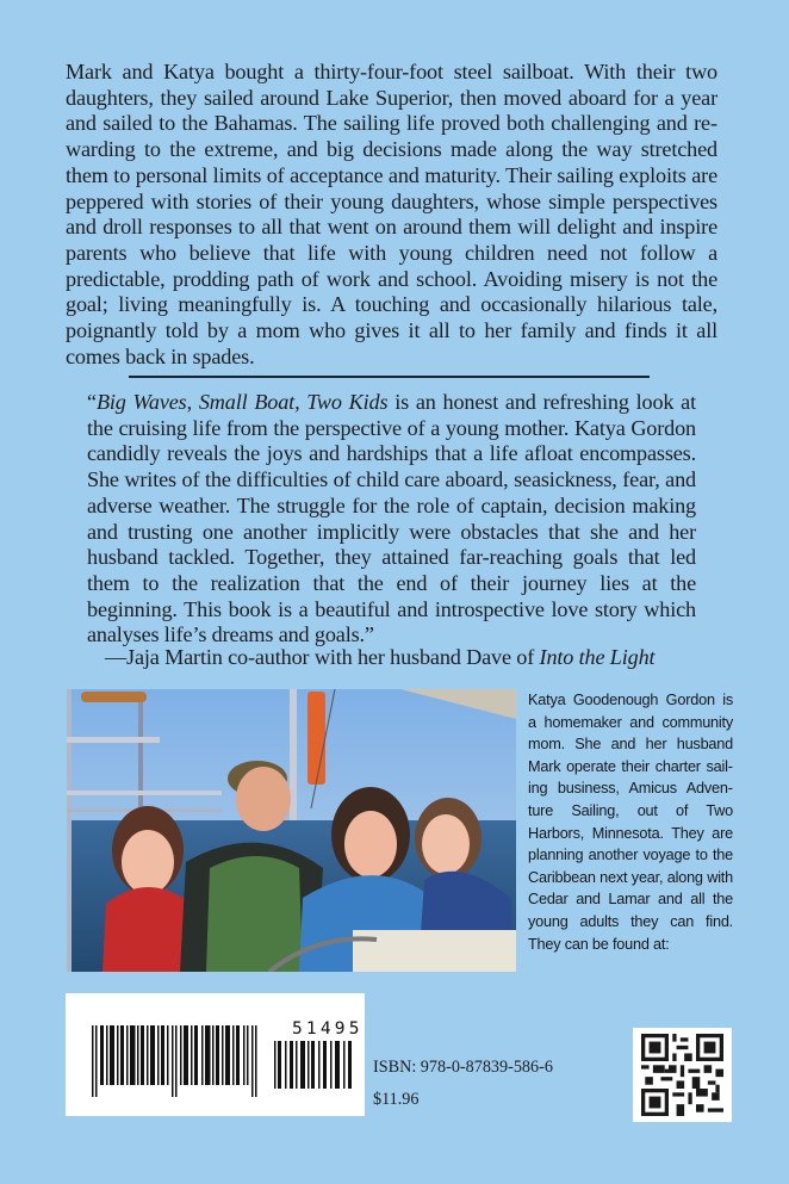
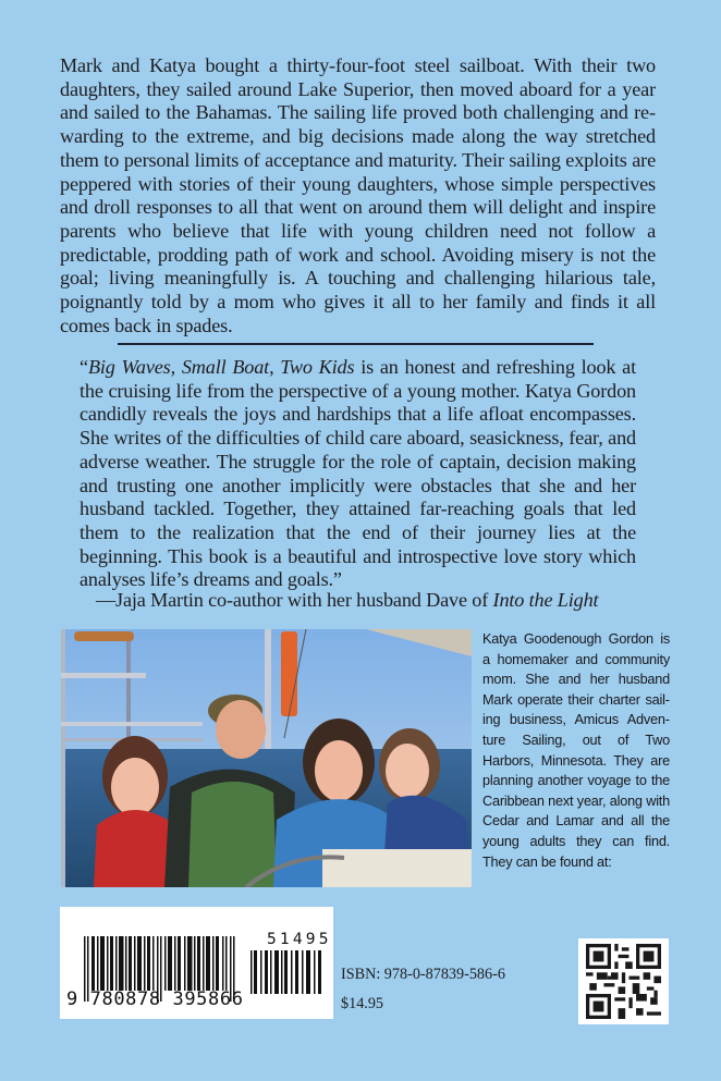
- Mark and Katya bought a thirty-four-foot steel sailboat. With their two daughters, they sailed around Lake Superior, then moved aboard for a year and sailed to the Bahamas. The sailing life proved both challenging and re­warding to the extreme, and big decisions made along the way stretched them to personal limits of acceptance and maturity. Their sailing exploits are peppered with stories of their young daughters, whose simple perspec­tives and droll responses to all that went on around them will delight and inspire parents who believe that life with young children need not follow a predictable, prodding path of work and school. Avoiding misery is not the goal; living meaningfully is. A touching and occasionally hilarious tale, poignantly told by a mom who gives it all to her family and finds it all comes back in spades.
+ Mark and Katya bought a thirty-four-foot steel sailboat. With their two daughters, they sailed around Lake Superior, then moved aboard for a year and sailed to the Bahamas. The sailing life proved both challenging and re­warding to the extreme, and big decisions made along the way stretched them to personal limits of acceptance and maturity. Their sailing exploits are peppered with stories of their young daughters, whose simple perspec­tives and droll responses to all that went on around them will delight and inspire parents who believe that life with young children need not follow a predictable, prodding path of work and school. Avoiding misery is not the goal; living meaningfully is. A touching and challenging hilarious tale, poignantly told by a mom who gives it all to her family and finds it all comes back in spades.
  “Big Waves, Small Boat, Two Kids is an honest and refreshing look at the cruising life from the perspective of a young mother. Katya Gordon candidly reveals the joys and hardships that a life afloat en­compasses. She writes of the difficulties of child care aboard, sea­sickness, fear, and adverse weather. The struggle for the role of captain, decision making and trusting one another implicitly were obstacles that she and her husband tackled. Together, they attained far-reaching goals that led them to the realization that the end of their journey lies at the beginning. This book is a beautiful and in­trospective love story which analyses life’s dreams and goals.”
  —Jaja Martin co-author with her husband Dave of Into the Light
  Katya Goodenough Gordon is a homemaker and community mom. She and her husband Mark operate their charter sail­ng business, Amicus Adven­ure Sailing, out of Two Harbors, Minnesota. They are planning another voyage to the Caribbean next year, along with Cedar and Lamar and all the young adults they can find. They can be found at:
  51495
+ 9 780878 395866
  ISBN: 978-0-87839-586-6
- $11.96
+ $14.95
